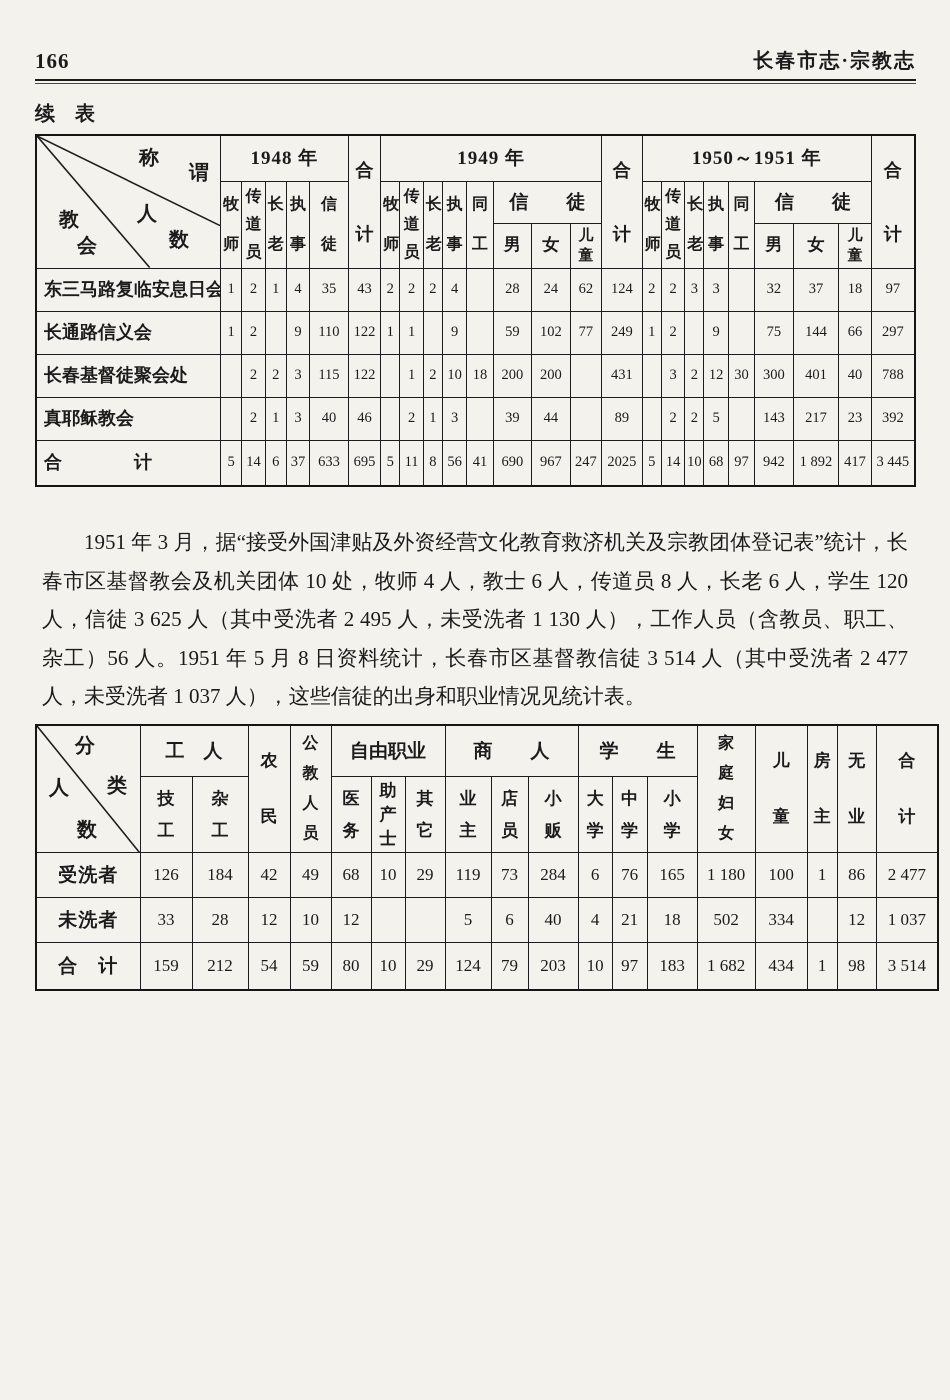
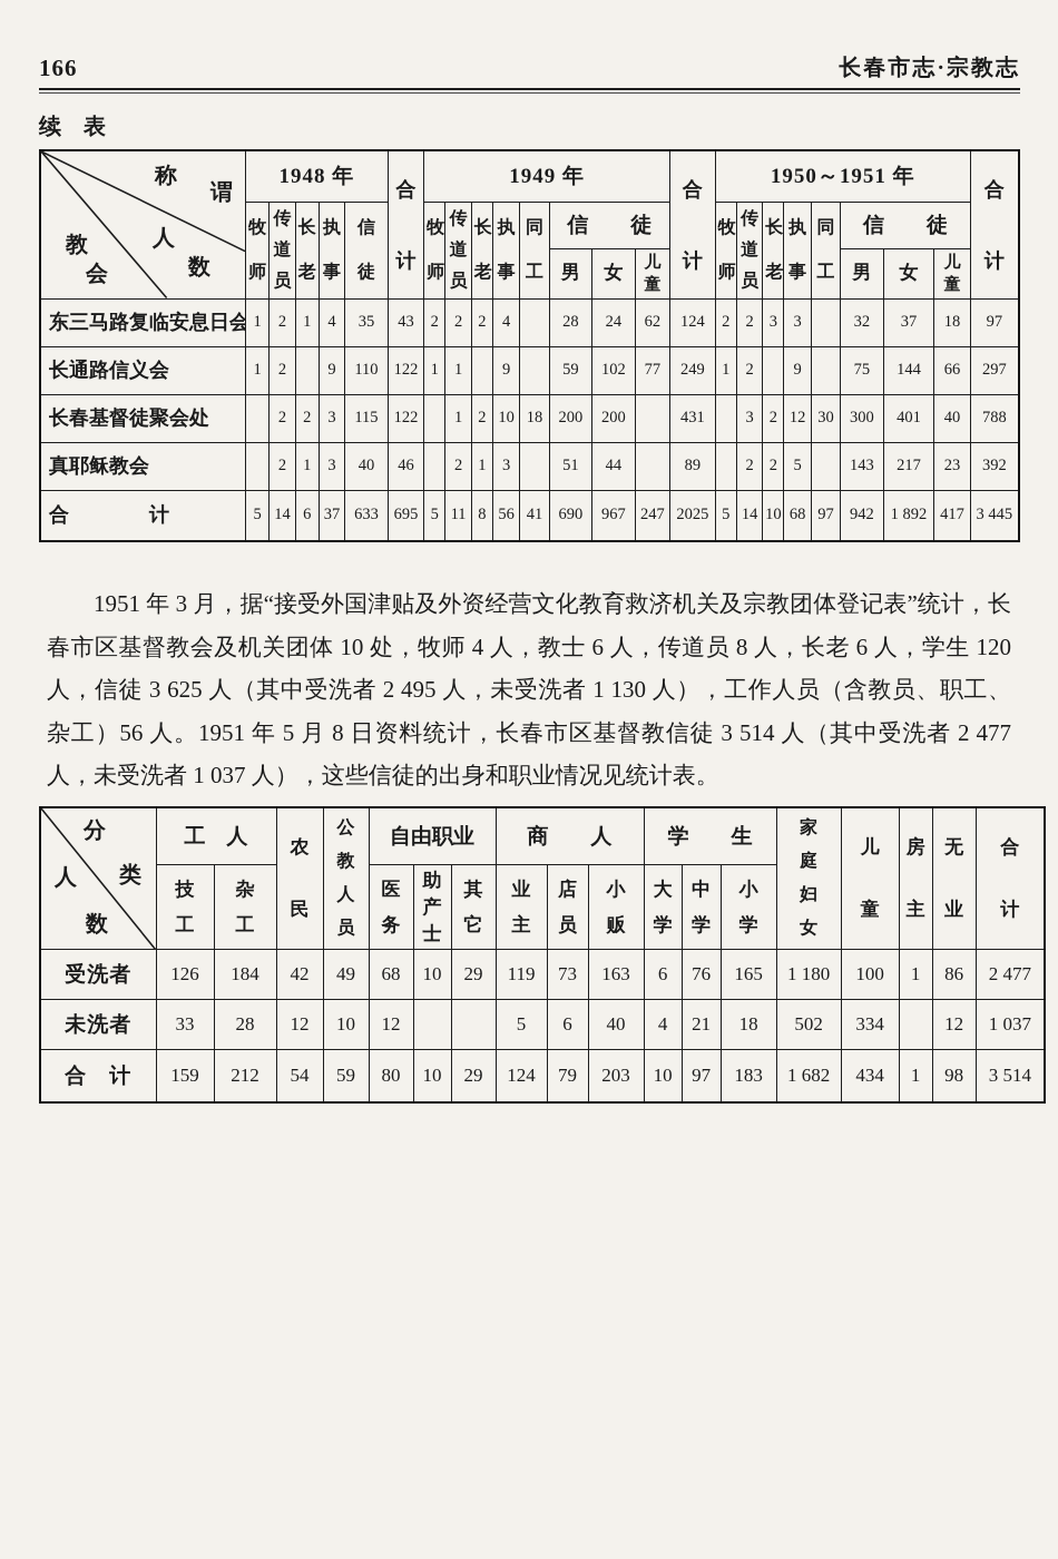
  166
  长春市志·宗教志
  续 表
  称 谓 人 数 教 会	1948 年	合计	1949 年	合计	1950～1951 年	合计
  牧师	传道员	长老	执事	信徒	牧师	传道员	长老	执事	同工	信 徒	牧师	传道员	长老	执事	同工	信 徒
  男	女	儿童	男	女	儿童
  东三马路复临安息日会	1	2	1	4	35	43	2	2	2	4		28	24	62	124	2	2	3	3		32	37	18	97
  长通路信义会	1	2		9	110	122	1	1		9		59	102	77	249	1	2		9		75	144	66	297
  长春基督徒聚会处		2	2	3	115	122		1	2	10	18	200	200		431		3	2	12	30	300	401	40	788
- 真耶稣教会		2	1	3	40	46		2	1	3		39	44		89		2	2	5		143	217	23	392
+ 真耶稣教会		2	1	3	40	46		2	1	3		51	44		89		2	2	5		143	217	23	392
  合 计	5	14	6	37	633	695	5	11	8	56	41	690	967	247	2025	5	14	10	68	97	942	1 892	417	3 445
  1951 年 3 月，据“接受外国津贴及外资经营文化教育救济机关及宗教团体登记表”统计，长春市区基督教会及机关团体 10 处，牧师 4 人，教士 6 人，传道员 8 人，长老 6 人，学生 120 人，信徒 3 625 人（其中受洗者 2 495 人，未受洗者 1 130 人），工作人员（含教员、职工、杂工）56 人。1951 年 5 月 8 日资料统计，长春市区基督教信徒 3 514 人（其中受洗者 2 477 人，未受洗者 1 037 人），这些信徒的出身和职业情况见统计表。
  分 类 人 数	工 人	农民	公教人员	自由职业	商 人	学 生	家庭妇女	儿童	房主	无业	合计
  技工	杂工	医务	助产士	其它	业主	店员	小贩	大学	中学	小学
- 受洗者	126	184	42	49	68	10	29	119	73	284	6	76	165	1 180	100	1	86	2 477
+ 受洗者	126	184	42	49	68	10	29	119	73	163	6	76	165	1 180	100	1	86	2 477
  未洗者	33	28	12	10	12			5	6	40	4	21	18	502	334		12	1 037
  合 计	159	212	54	59	80	10	29	124	79	203	10	97	183	1 682	434	1	98	3 514
